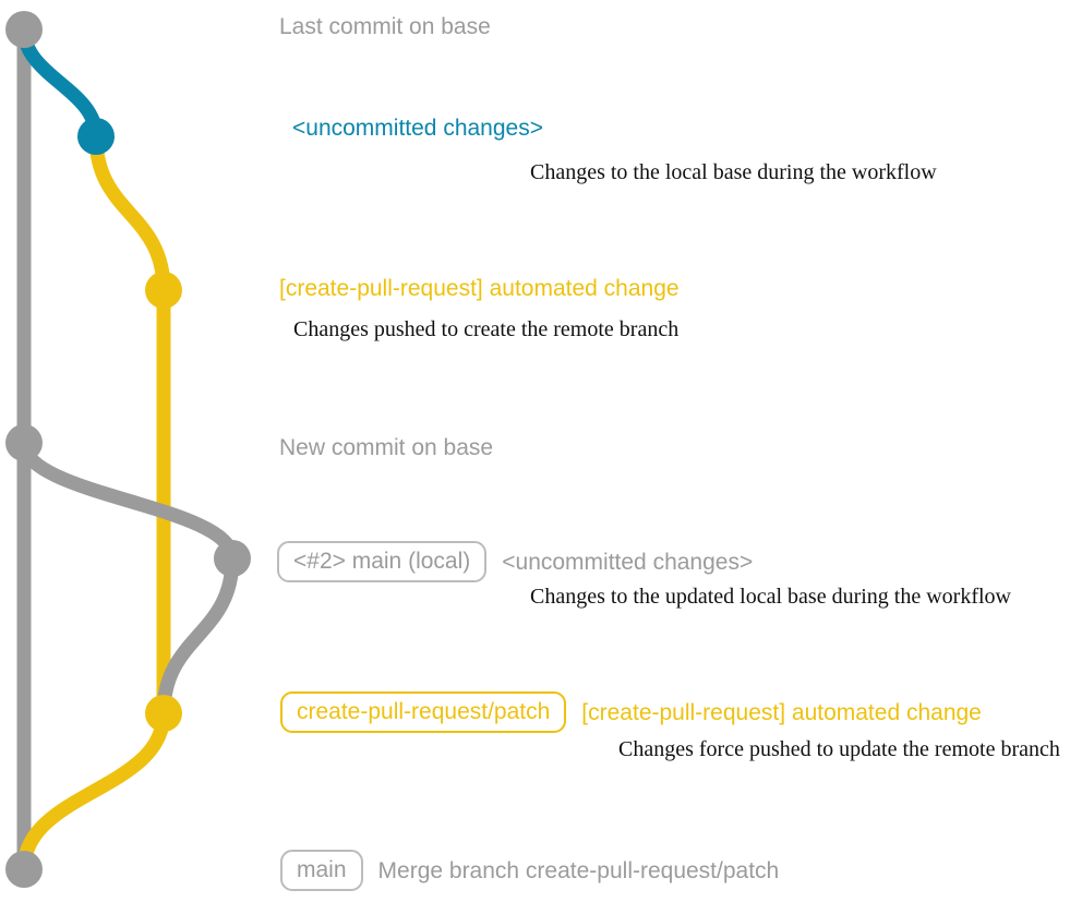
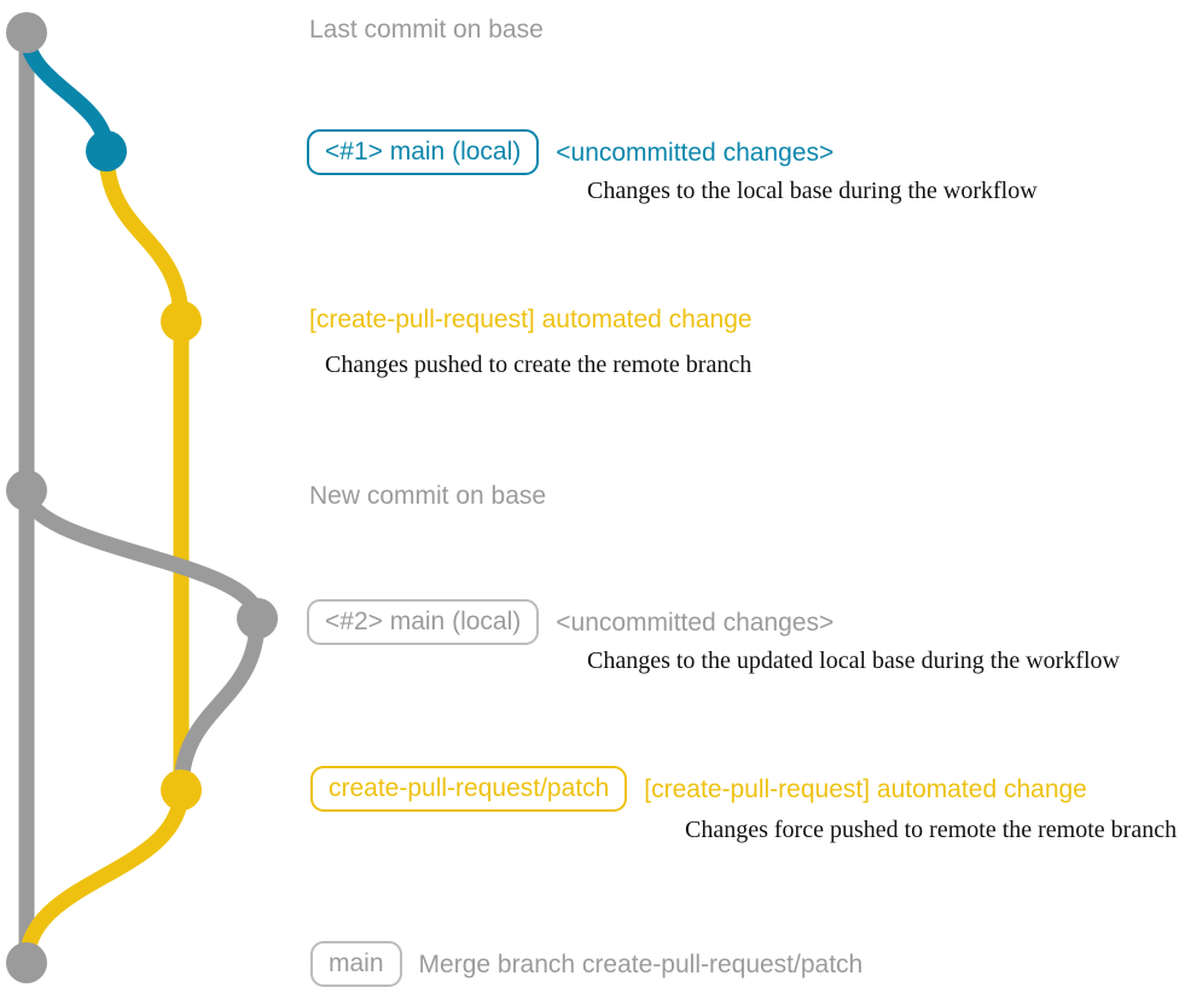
  Last commit on base
+ <#1> main (local)
  <uncommitted changes>
  Changes to the local base during the workflow
  [create-pull-request] automated change
  Changes pushed to create the remote branch
  New commit on base
  <#2> main (local)
  <uncommitted changes>
  Changes to the updated local base during the workflow
  create-pull-request/patch
  [create-pull-request] automated change
- Changes force pushed to update the remote branch
+ Changes force pushed to remote the remote branch
  main
  Merge branch create-pull-request/patch
